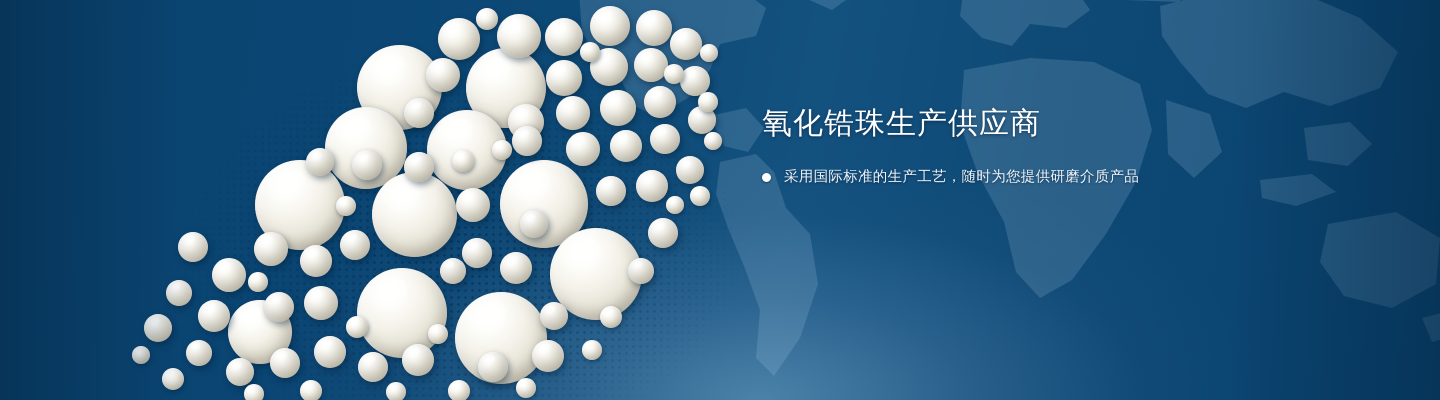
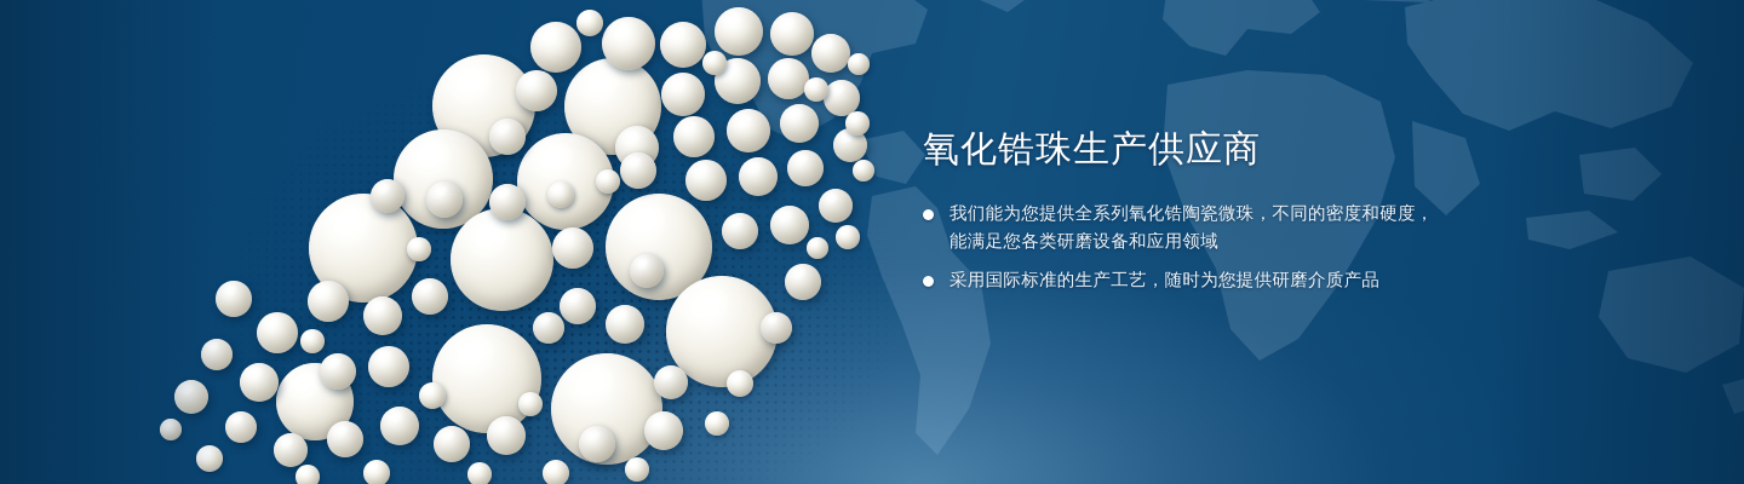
  氧化锆珠生产供应商
+ 我们能为您提供全系列氧化锆陶瓷微珠，不同的密度和硬度，
+ 能满足您各类研磨设备和应用领域
  采用国际标准的生产工艺，随时为您提供研磨介质产品
